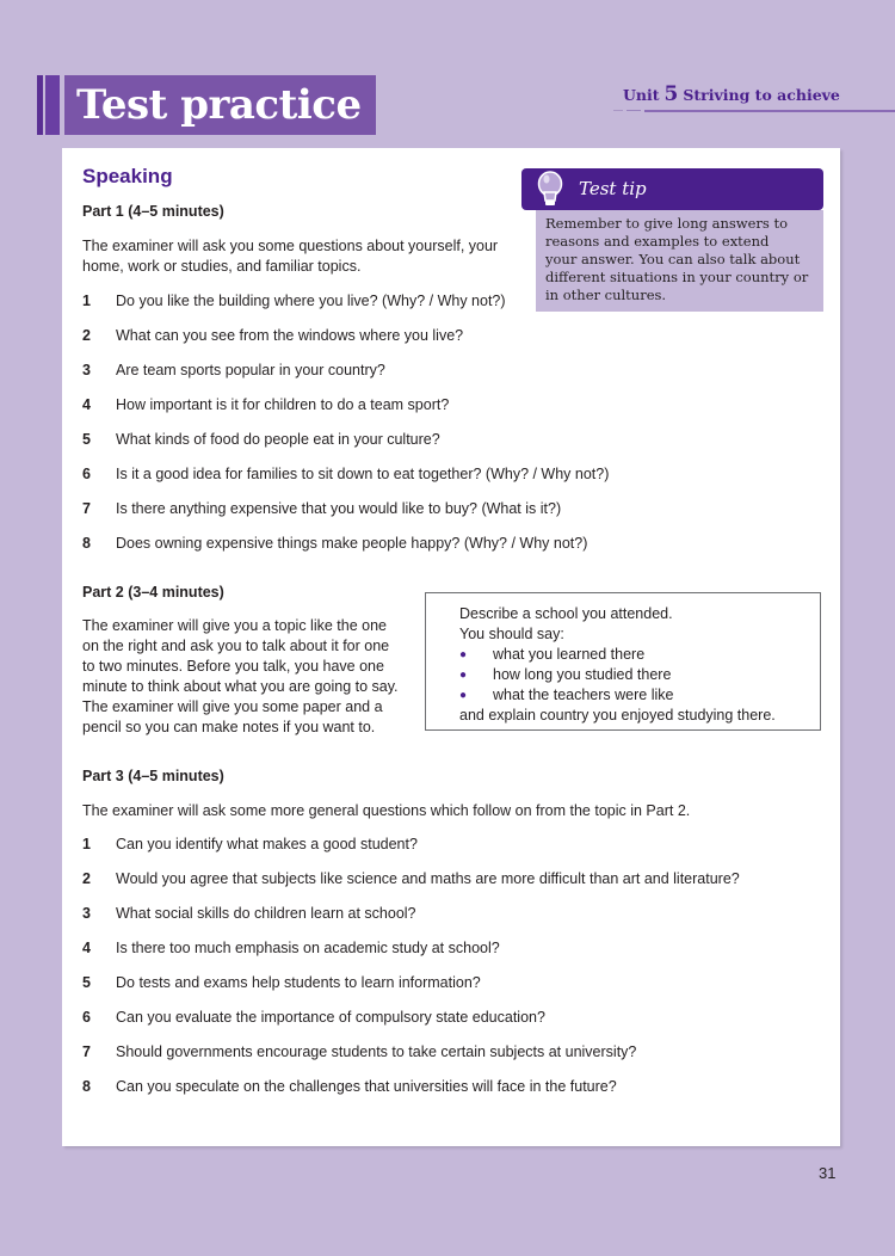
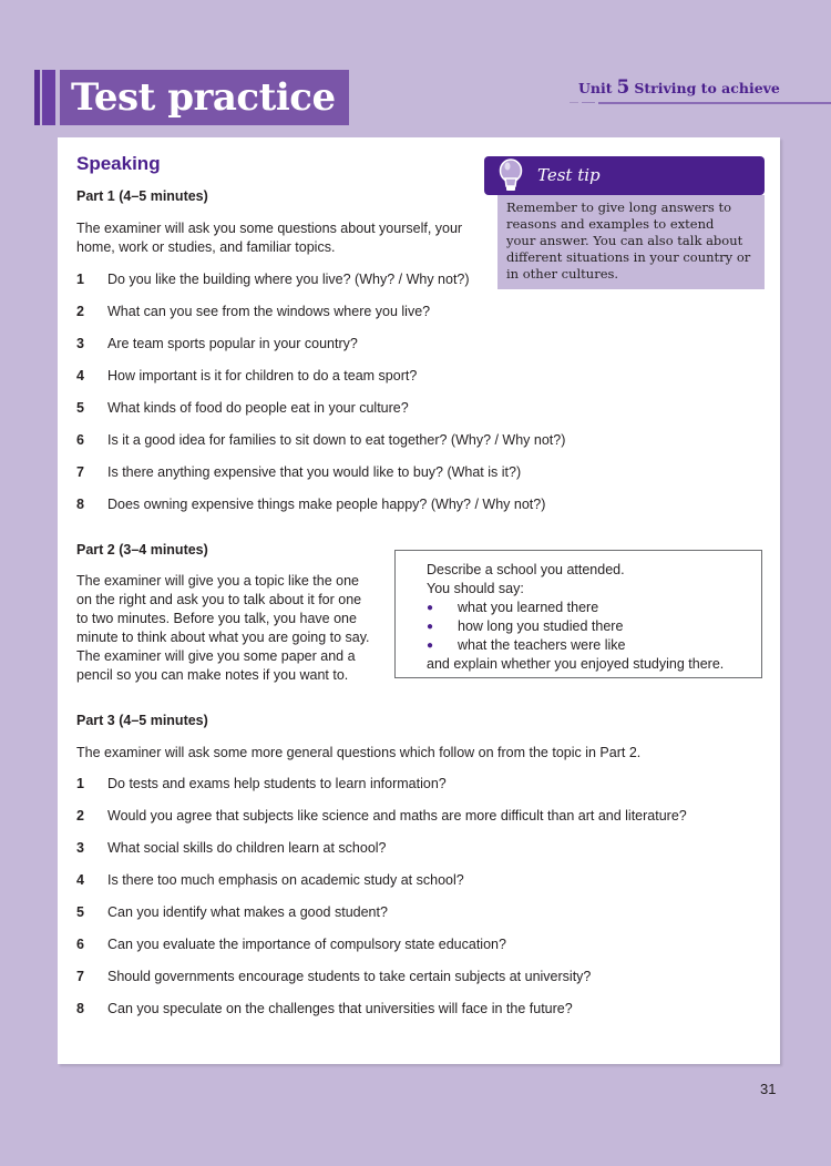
  Test practice
  Unit 5 Striving to achieve
  Speaking
  Test tip
  Remember to give long answers to
  reasons and examples to extend
  your answer. You can also talk about
  different situations in your country or
  in other cultures.
  Part 1 (4–5 minutes)
  The examiner will ask you some questions about yourself, your
  home, work or studies, and familiar topics.
  1
  Do you like the building where you live? (Why? / Why not?)
  2
  What can you see from the windows where you live?
  3
  Are team sports popular in your country?
  4
  How important is it for children to do a team sport?
  5
  What kinds of food do people eat in your culture?
  6
  Is it a good idea for families to sit down to eat together? (Why? / Why not?)
  7
  Is there anything expensive that you would like to buy? (What is it?)
  8
  Does owning expensive things make people happy? (Why? / Why not?)
  Part 2 (3–4 minutes)
  The examiner will give you a topic like the one
  on the right and ask you to talk about it for one
  to two minutes. Before you talk, you have one
  minute to think about what you are going to say.
  The examiner will give you some paper and a
  pencil so you can make notes if you want to.
  Describe a school you attended.
  You should say:
  ●
  what you learned there
  ●
  how long you studied there
  ●
  what the teachers were like
- and explain country you enjoyed studying there.
+ and explain whether you enjoyed studying there.
  Part 3 (4–5 minutes)
  The examiner will ask some more general questions which follow on from the topic in Part 2.
  1
- Can you identify what makes a good student?
+ Do tests and exams help students to learn information?
  2
  Would you agree that subjects like science and maths are more difficult than art and literature?
  3
  What social skills do children learn at school?
  4
  Is there too much emphasis on academic study at school?
  5
- Do tests and exams help students to learn information?
+ Can you identify what makes a good student?
  6
  Can you evaluate the importance of compulsory state education?
  7
  Should governments encourage students to take certain subjects at university?
  8
  Can you speculate on the challenges that universities will face in the future?
  31
